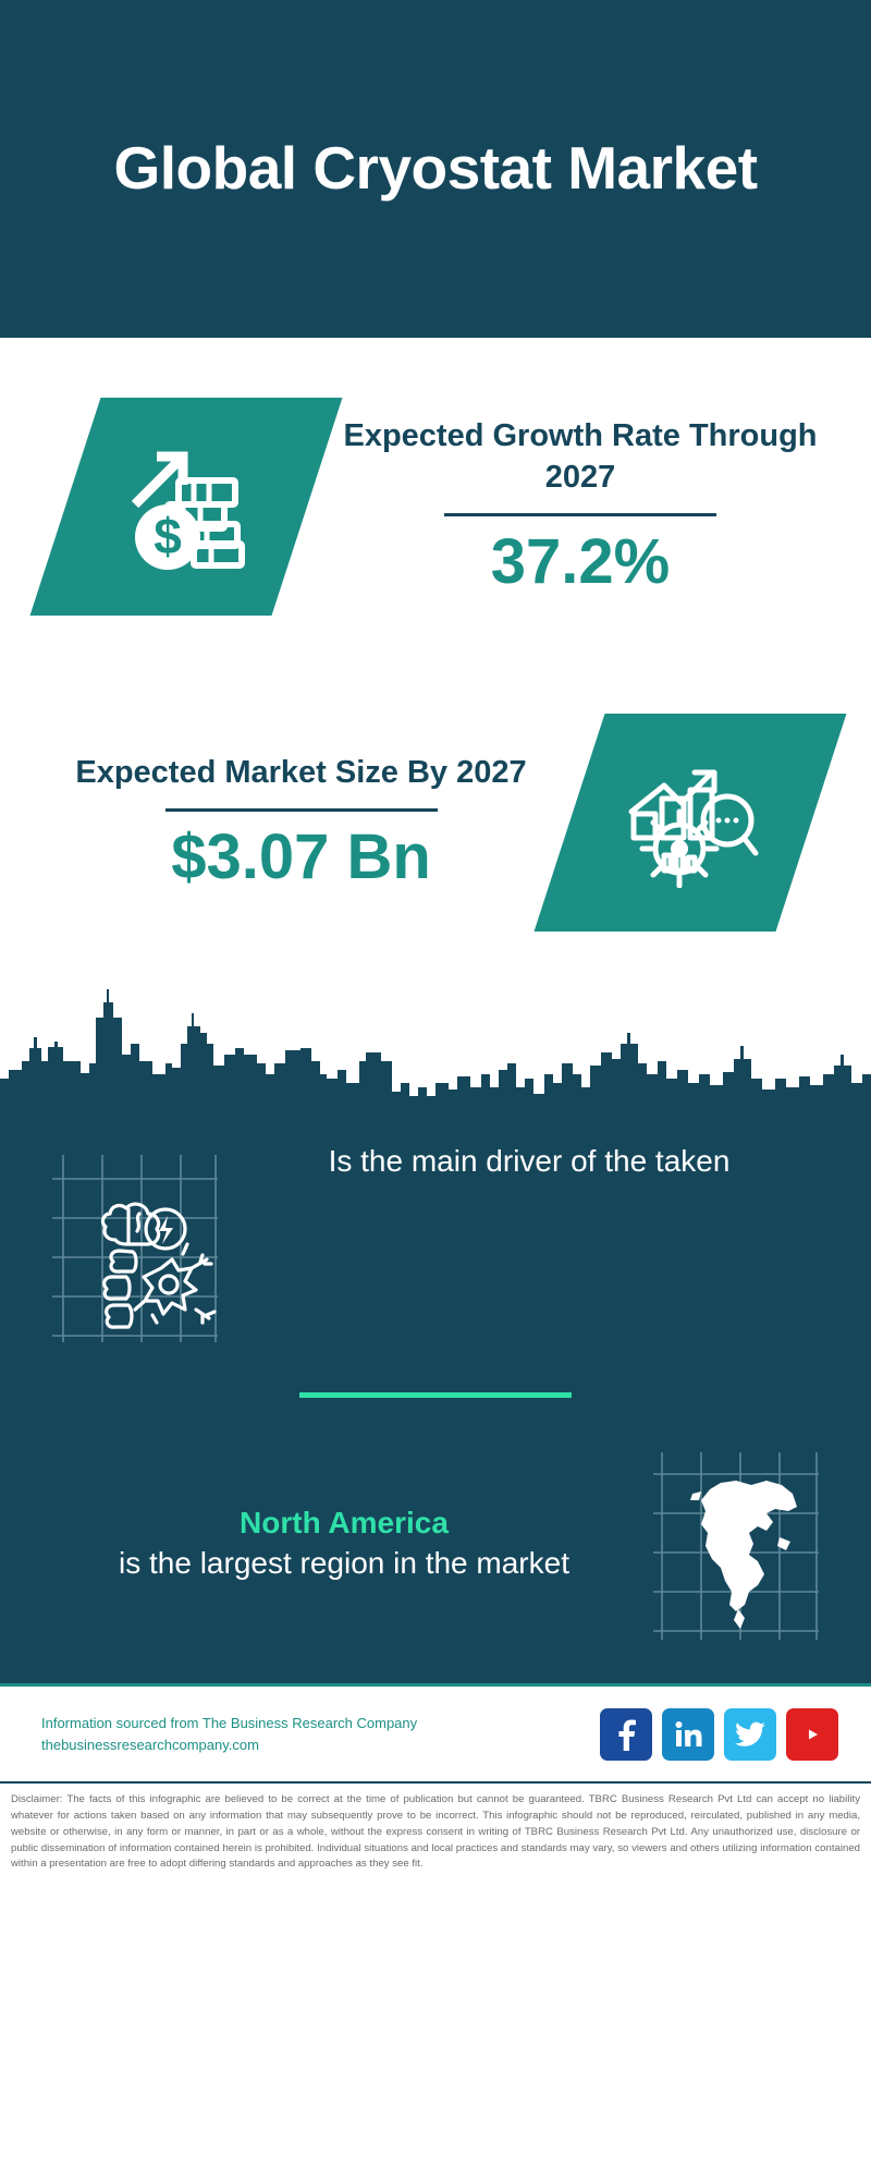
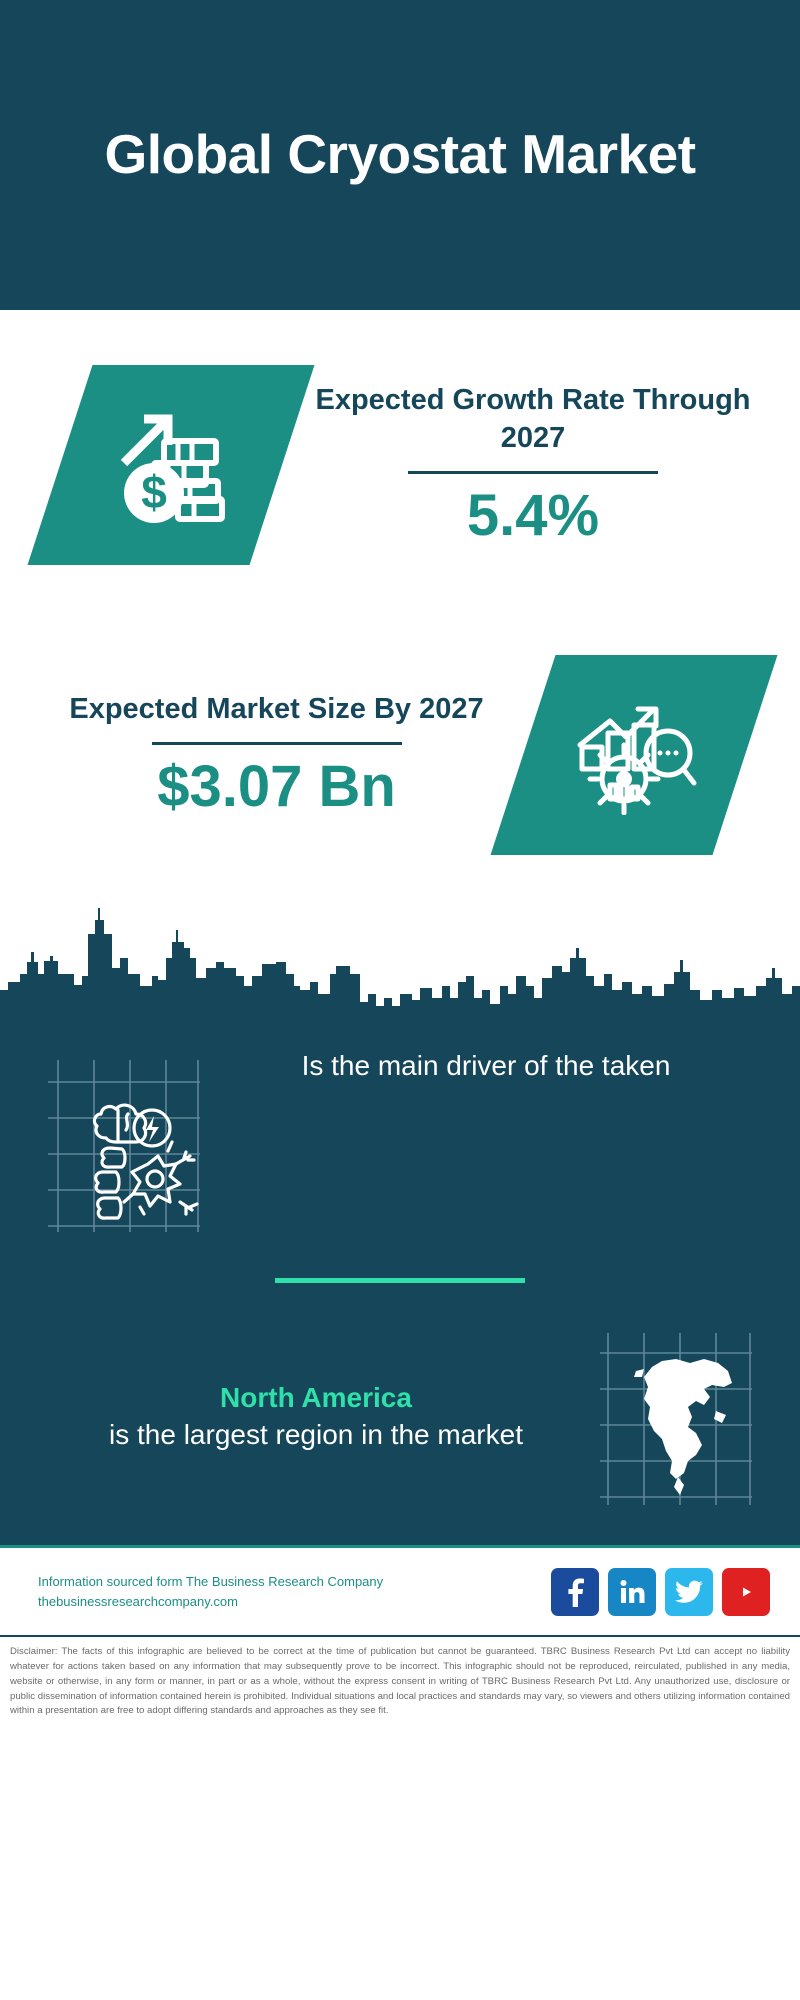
  Global Cryostat Market
  Expected Growth Rate Through 2027
- 37.2%
+ 5.4%
  Expected Market Size By 2027
  $3.07 Bn
  Is the main driver of the taken
  North America
  is the largest region in the market
- Information sourced from The Business Research Company
+ Information sourced form The Business Research Company
  thebusinessresearchcompany.com
  Disclaimer: The facts of this infographic are believed to be correct at the time of publication but cannot be guaranteed. TBRC Business Research Pvt Ltd can accept no liability whatever for actions taken based on any information that may subsequently prove to be incorrect. This infographic should not be reproduced, reirculated, published in any media, website or otherwise, in any form or manner, in part or as a whole, without the express consent in writing of TBRC Business Research Pvt Ltd. Any unauthorized use, disclosure or public dissemination of information contained herein is prohibited. Individual situations and local practices and standards may vary, so viewers and others utilizing information contained within a presentation are free to adopt differing standards and approaches as they see fit.
